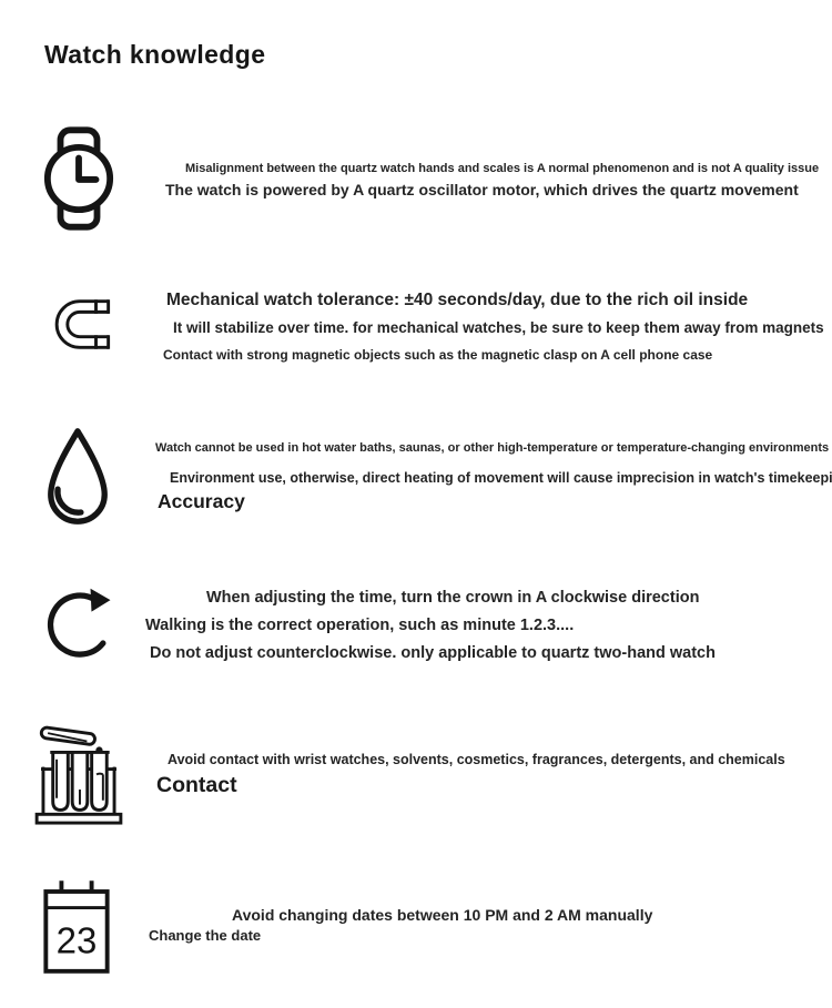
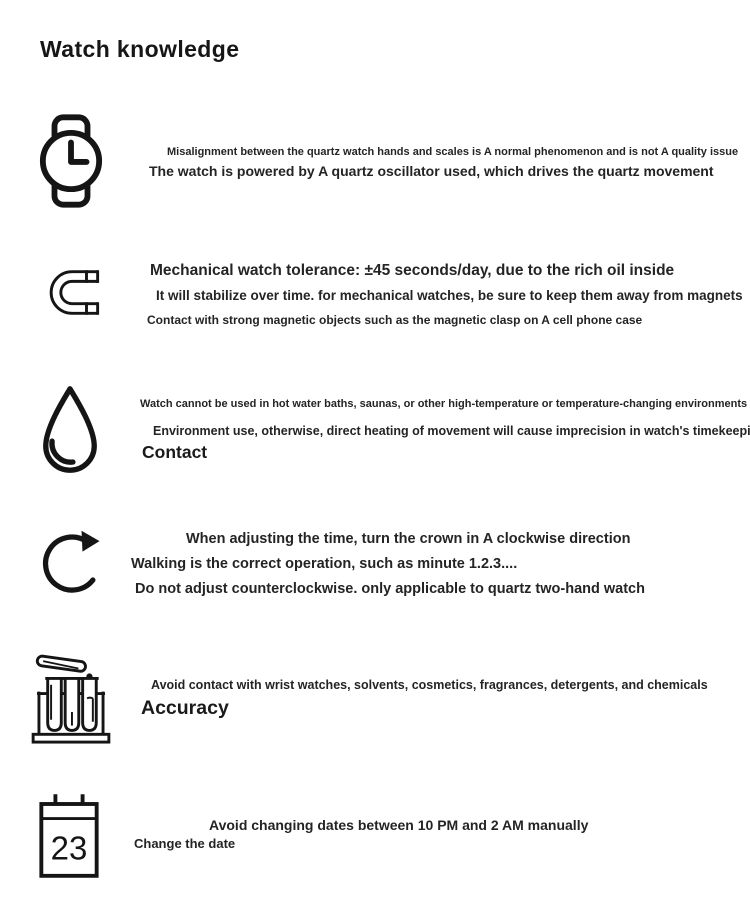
  Watch knowledge
  Misalignment between the quartz watch hands and scales is A normal phenomenon and is not A quality issue
- The watch is powered by A quartz oscillator motor, which drives the quartz movement
+ The watch is powered by A quartz oscillator used, which drives the quartz movement
- Mechanical watch tolerance: ±40 seconds/day, due to the rich oil inside
+ Mechanical watch tolerance: ±45 seconds/day, due to the rich oil inside
  It will stabilize over time. for mechanical watches, be sure to keep them away from magnets
  Contact with strong magnetic objects such as the magnetic clasp on A cell phone case
  Watch cannot be used in hot water baths, saunas, or other high-temperature or temperature-changing environments
  Environment use, otherwise, direct heating of movement will cause imprecision in watch's timekeepi
- Accuracy
+ Contact
  When adjusting the time, turn the crown in A clockwise direction
  Walking is the correct operation, such as minute 1.2.3....
  Do not adjust counterclockwise. only applicable to quartz two-hand watch
  Avoid contact with wrist watches, solvents, cosmetics, fragrances, detergents, and chemicals
- Contact
+ Accuracy
  23
  Avoid changing dates between 10 PM and 2 AM manually
  Change the date
